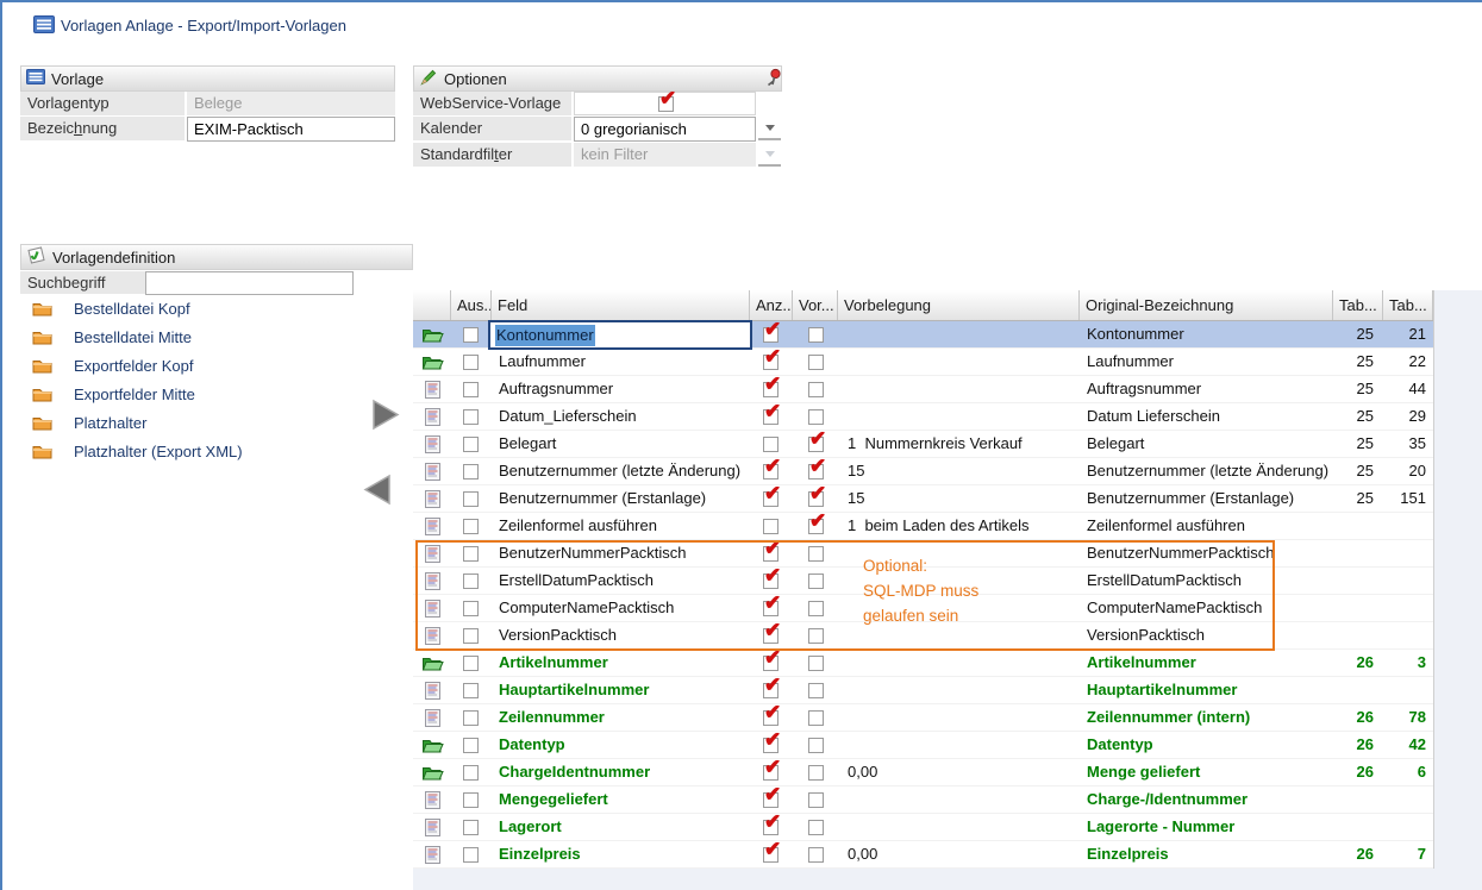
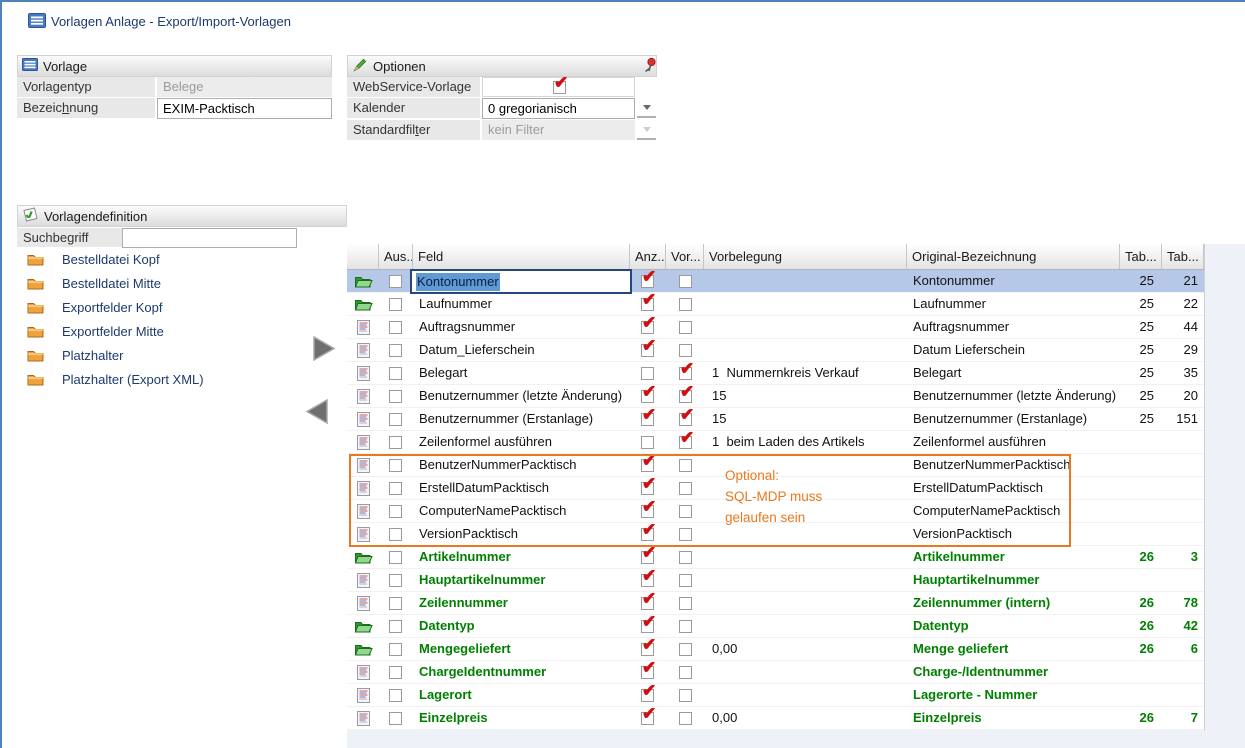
  Vorlagen Anlage - Export/Import-Vorlagen
  Vorlage
  Vorlagentyp
  Belege
  Bezeichnung
  EXIM-Packtisch
  Optionen
  WebService-Vorlage
  ✔
  Kalender
  0 gregorianisch
  Standardfilter
  kein Filter
  Vorlagendefinition
  Suchbegriff
  Bestelldatei Kopf
  Bestelldatei Mitte
  Exportfelder Kopf
  Exportfelder Mitte
  Platzhalter
  Platzhalter (Export XML)
  Aus..
  Feld
  Anz..
  Vor...
  Vorbelegung
  Original-Bezeichnung
  Tab...
  Tab...
  Kontonummer
  ✔
  Kontonummer
  25
  21
  Laufnummer
  ✔
  Laufnummer
  25
  22
  Auftragsnummer
  ✔
  Auftragsnummer
  25
  44
  Datum_Lieferschein
  ✔
  Datum Lieferschein
  25
  29
  Belegart
  ✔
  1 Nummernkreis Verkauf
  Belegart
  25
  35
  Benutzernummer (letzte Änderung)
  ✔
  ✔
  15
  Benutzernummer (letzte Änderung)
  25
  20
  Benutzernummer (Erstanlage)
  ✔
  ✔
  15
  Benutzernummer (Erstanlage)
  25
  151
  Zeilenformel ausführen
  ✔
  1 beim Laden des Artikels
  Zeilenformel ausführen
  BenutzerNummerPacktisch
  ✔
  BenutzerNummerPacktisch
  ErstellDatumPacktisch
  ✔
  ErstellDatumPacktisch
  ComputerNamePacktisch
  ✔
  ComputerNamePacktisch
  VersionPacktisch
  ✔
  VersionPacktisch
  Artikelnummer
  ✔
  Artikelnummer
  26
  3
  Hauptartikelnummer
  ✔
  Hauptartikelnummer
  Zeilennummer
  ✔
  Zeilennummer (intern)
  26
  78
  Datentyp
  ✔
  Datentyp
  26
  42
- ChargeIdentnummer
+ Mengegeliefert
  ✔
  0,00
  Menge geliefert
  26
  6
- Mengegeliefert
+ ChargeIdentnummer
  ✔
  Charge-/Identnummer
  Lagerort
  ✔
  Lagerorte - Nummer
  Einzelpreis
  ✔
  0,00
  Einzelpreis
  26
  7
  Optional:
  SQL-MDP muss
  gelaufen sein
